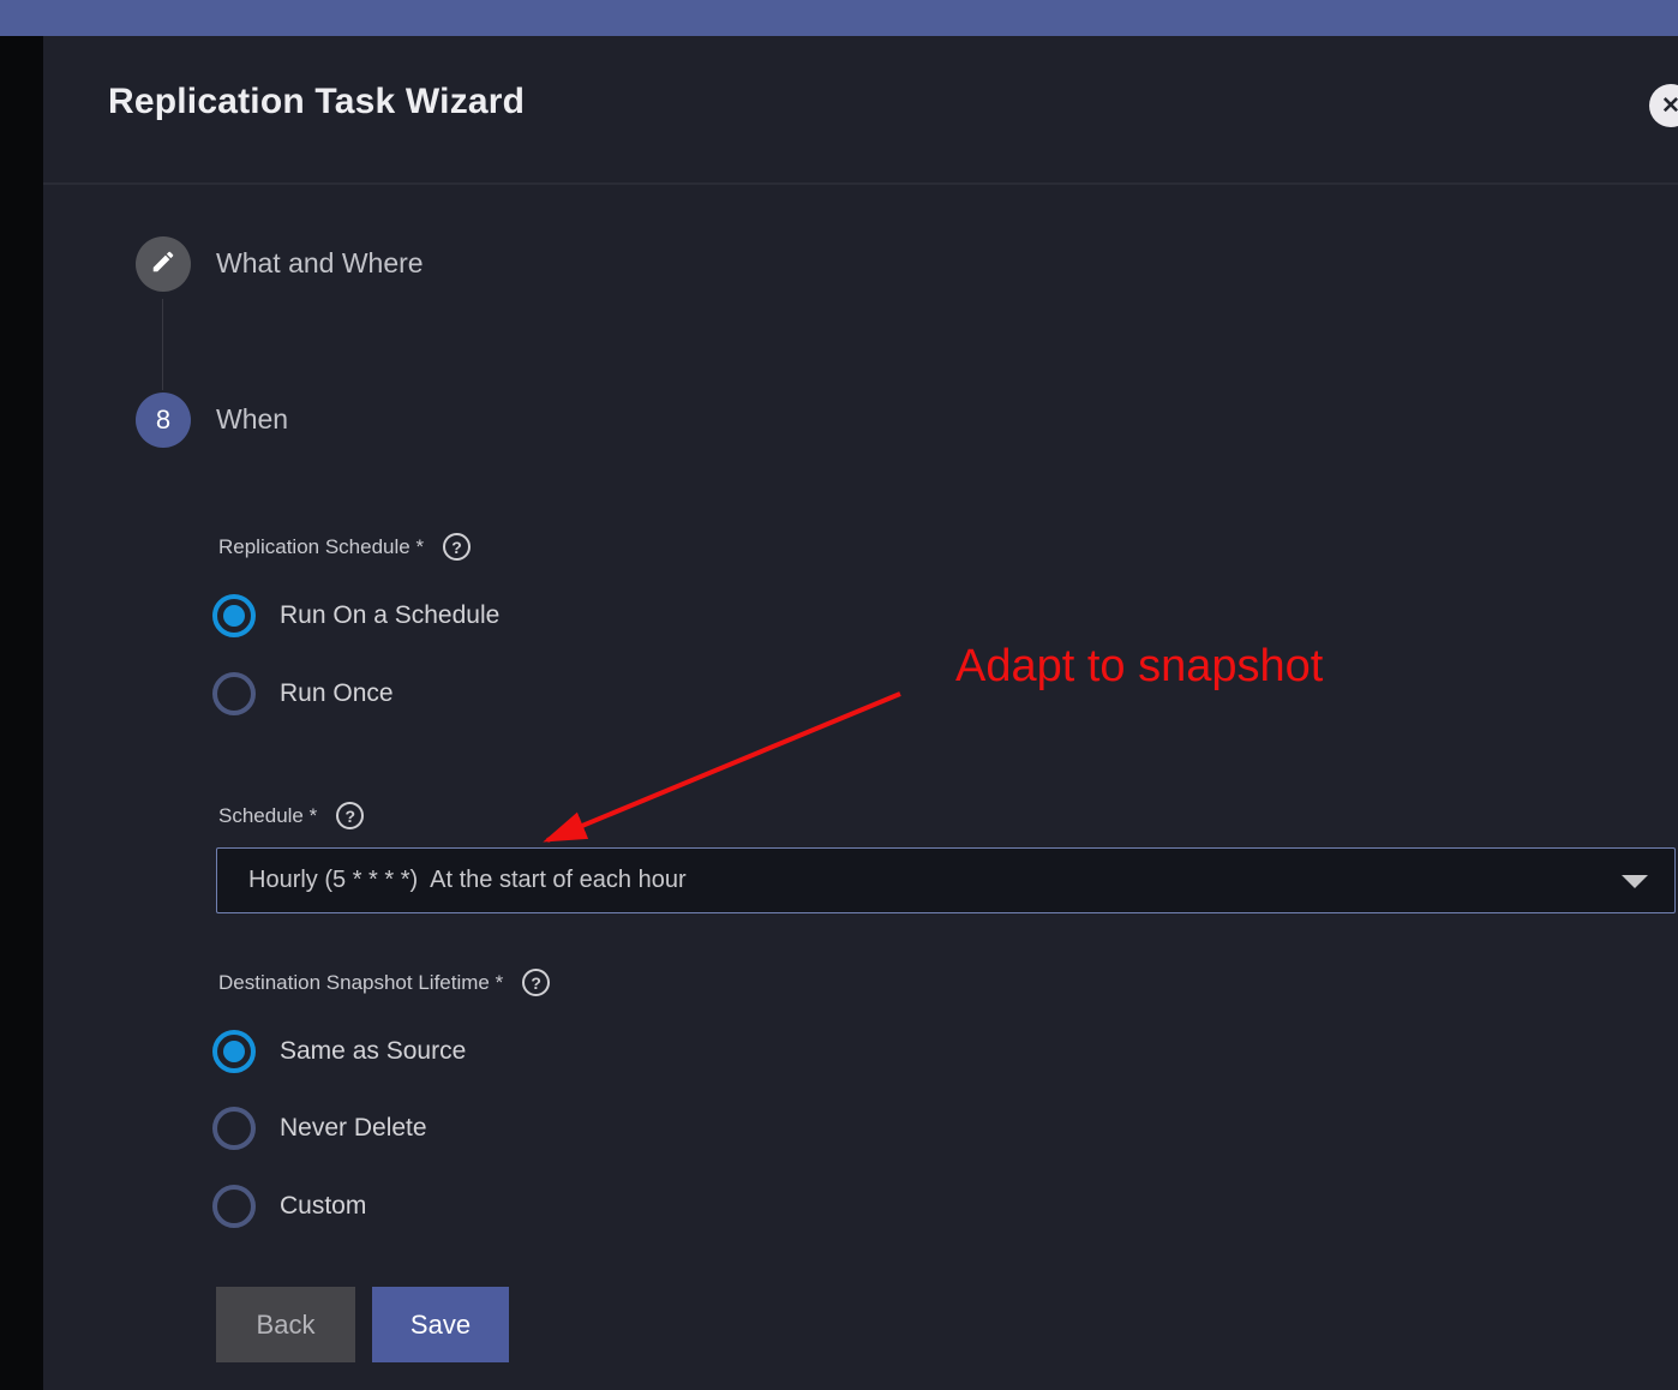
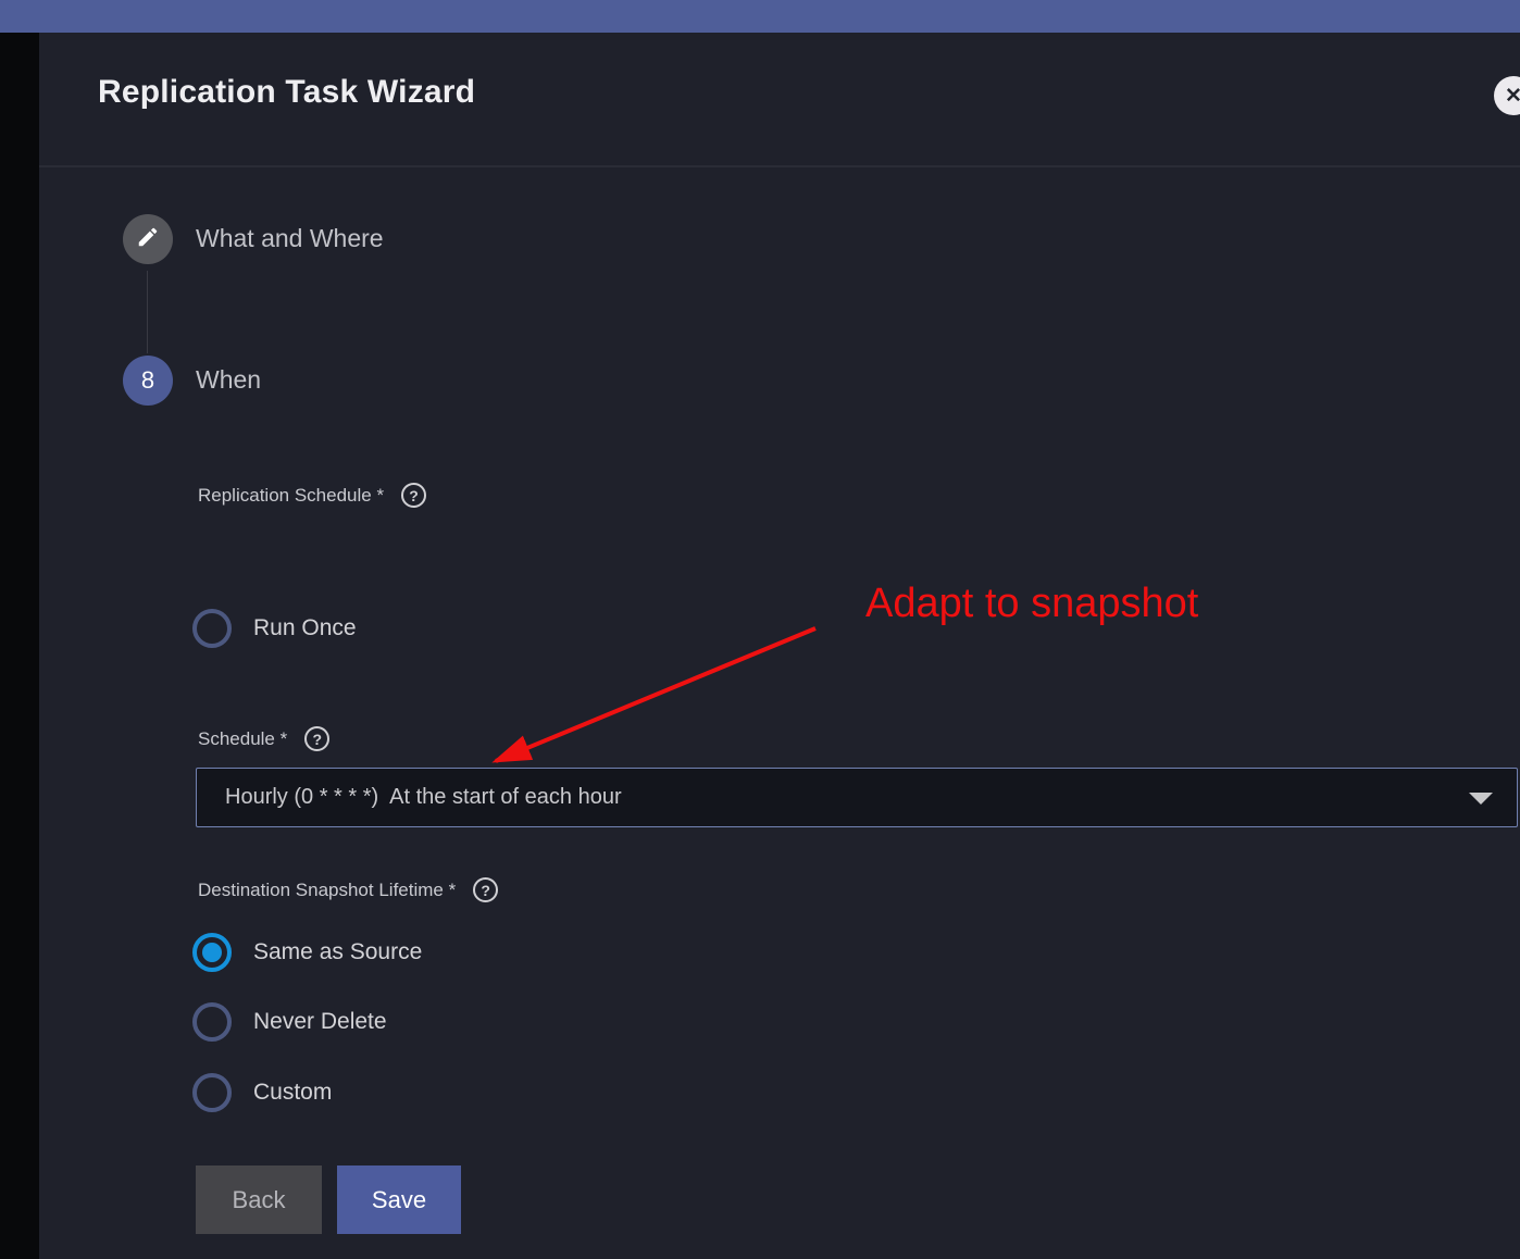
  Replication Task Wizard
  ✕
  What and Where
  8
  When
  Replication Schedule *
  ?
- Run On a Schedule
  Run Once
  Schedule *
  ?
- Hourly (5 * * * *) At the start of each hour
+ Hourly (0 * * * *) At the start of each hour
  Destination Snapshot Lifetime *
  ?
  Same as Source
  Never Delete
  Custom
  Back
  Save
  Adapt to snapshot
